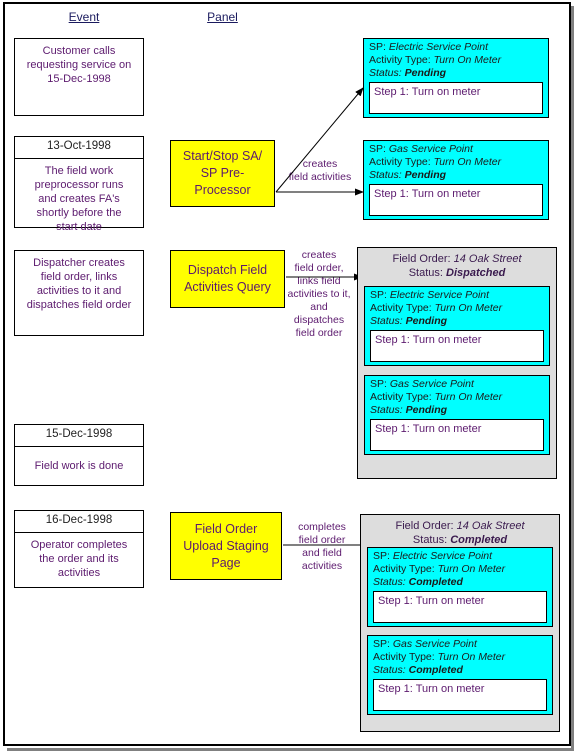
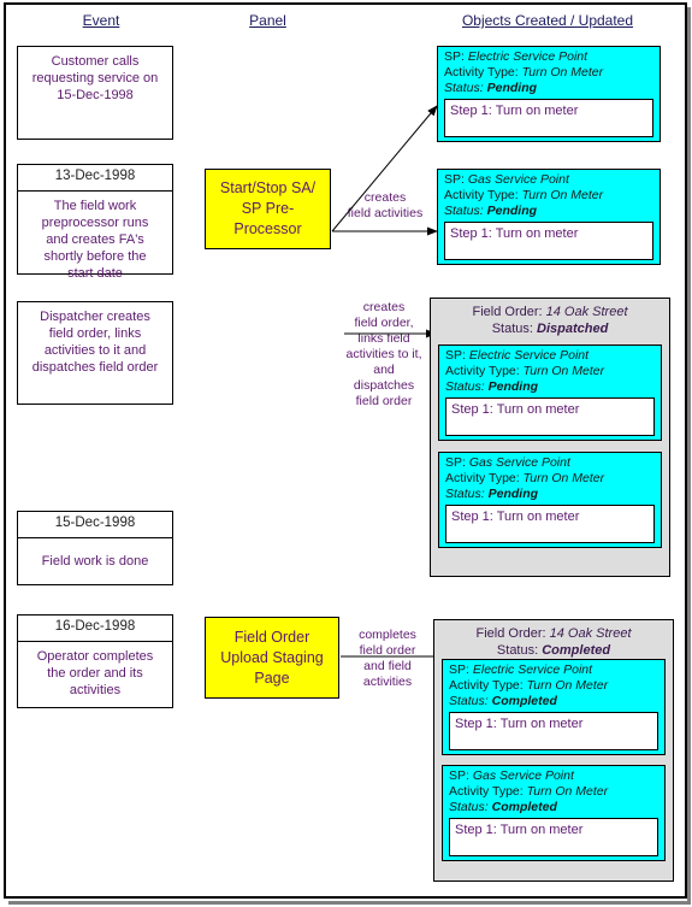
  Event
  Panel
+ Objects Created / Updated
  Customer calls
  requesting service on
  15-Dec-1998
- 13-Oct-1998
+ 13-Dec-1998
  The field work
  preprocessor runs
  and creates FA's
  shortly before the
  start date
  Dispatcher creates
  field order, links
  activities to it and
  dispatches field order
  15-Dec-1998
  Field work is done
  16-Dec-1998
  Operator completes
  the order and its
  activities
  Start/Stop SA/
  SP Pre-
  Processor
- Dispatch Field
- Activities Query
  Field Order
  Upload Staging
  Page
  creates
  field activities
  creates
  field order,
  links field
  activities to it,
  and
  dispatches
  field order
  completes
  field order
  and field
  activities
  SP: Electric Service Point
  Activity Type: Turn On Meter
  Status: Pending
  Step 1: Turn on meter
  SP: Gas Service Point
  Activity Type: Turn On Meter
  Status: Pending
  Step 1: Turn on meter
  Field Order: 14 Oak Street
  Status: Dispatched
  SP: Electric Service Point
  Activity Type: Turn On Meter
  Status: Pending
  Step 1: Turn on meter
  SP: Gas Service Point
  Activity Type: Turn On Meter
  Status: Pending
  Step 1: Turn on meter
  Field Order: 14 Oak Street
  Status: Completed
  SP: Electric Service Point
  Activity Type: Turn On Meter
  Status: Completed
  Step 1: Turn on meter
  SP: Gas Service Point
  Activity Type: Turn On Meter
  Status: Completed
  Step 1: Turn on meter
